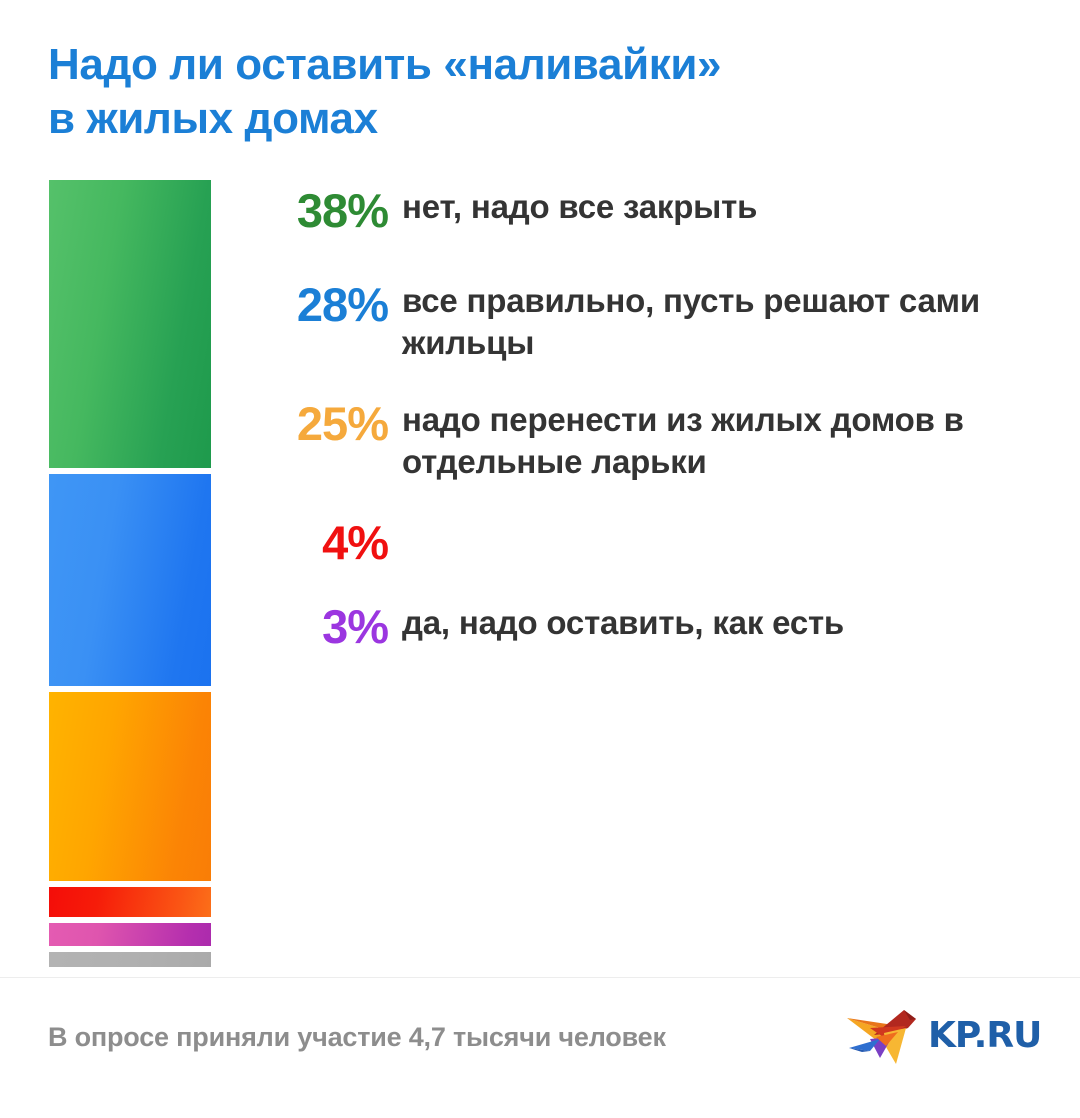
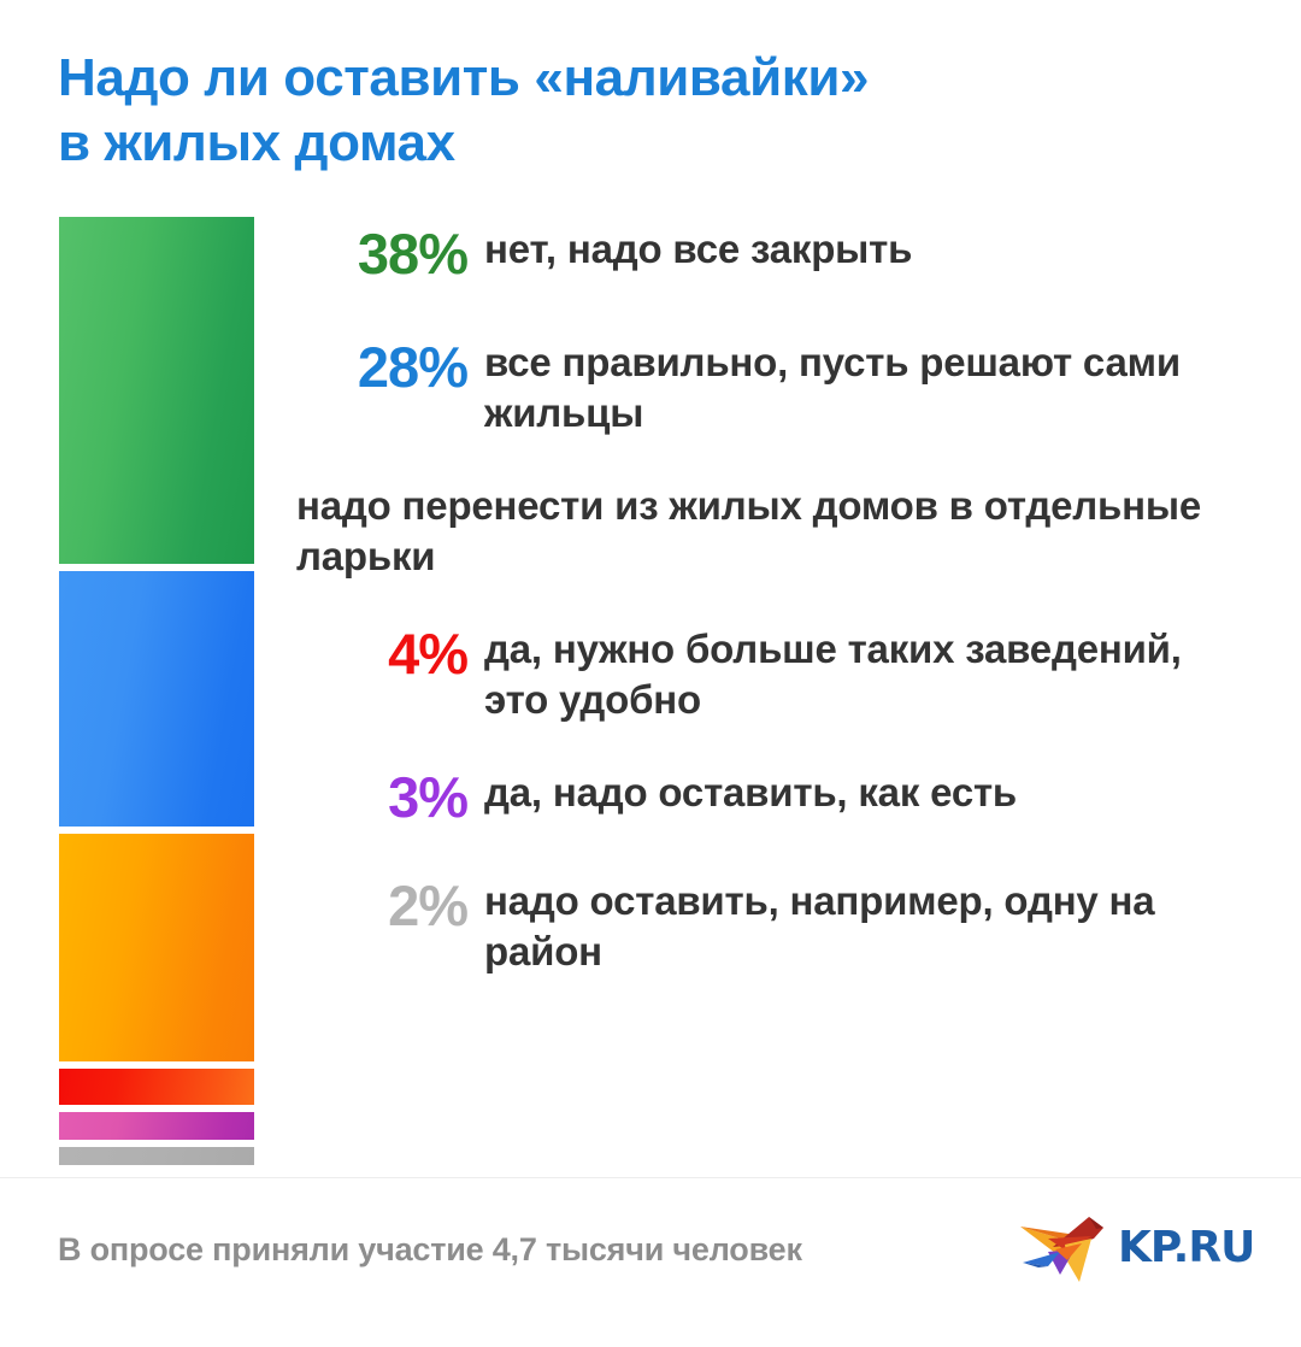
  Надо ли оставить «наливайки»
  в жилых домах
  38%
  нет, надо все закрыть
  28%
  все правильно, пусть решают сами жильцы
- 25%
  надо перенести из жилых домов в отдельные ларьки
  4%
+ да, нужно больше таких заведений, это удобно
  3%
  да, надо оставить, как есть
+ 2%
+ надо оставить, например, одну на район
  В опросе приняли участие 4,7 тысячи человек
  KP.RU
